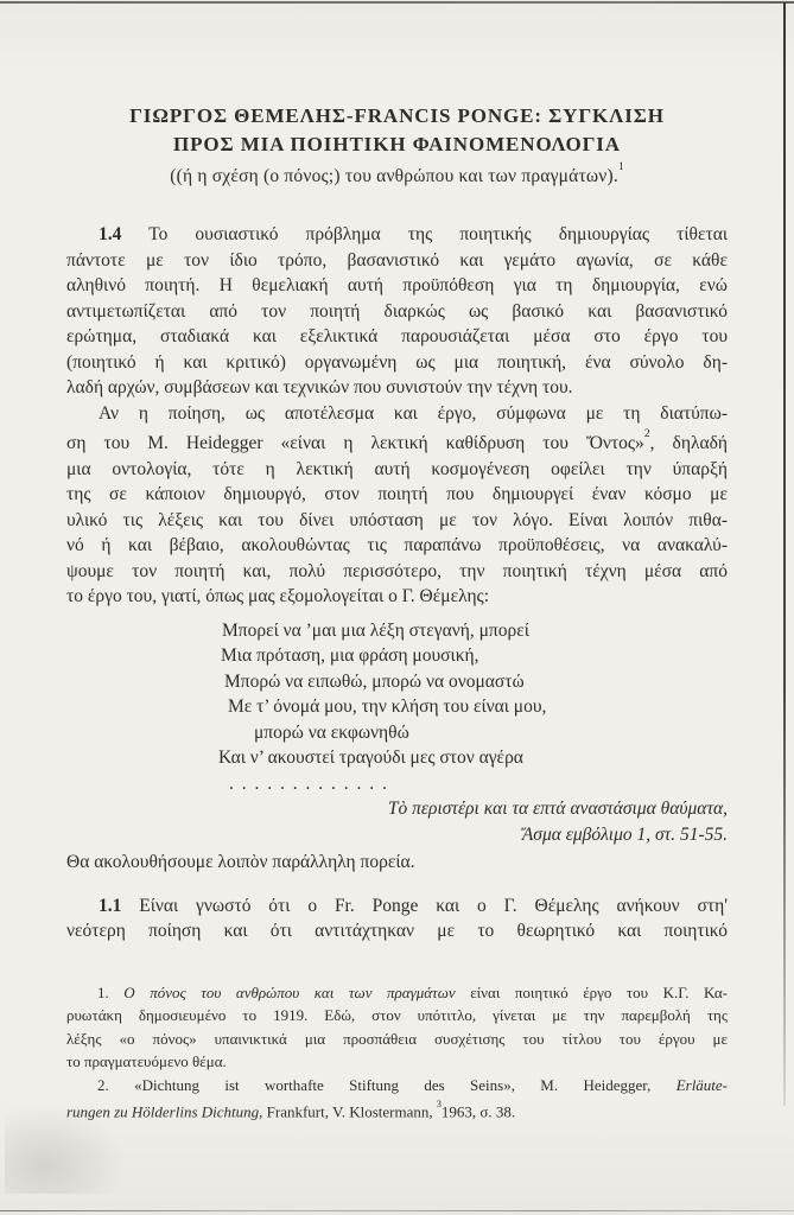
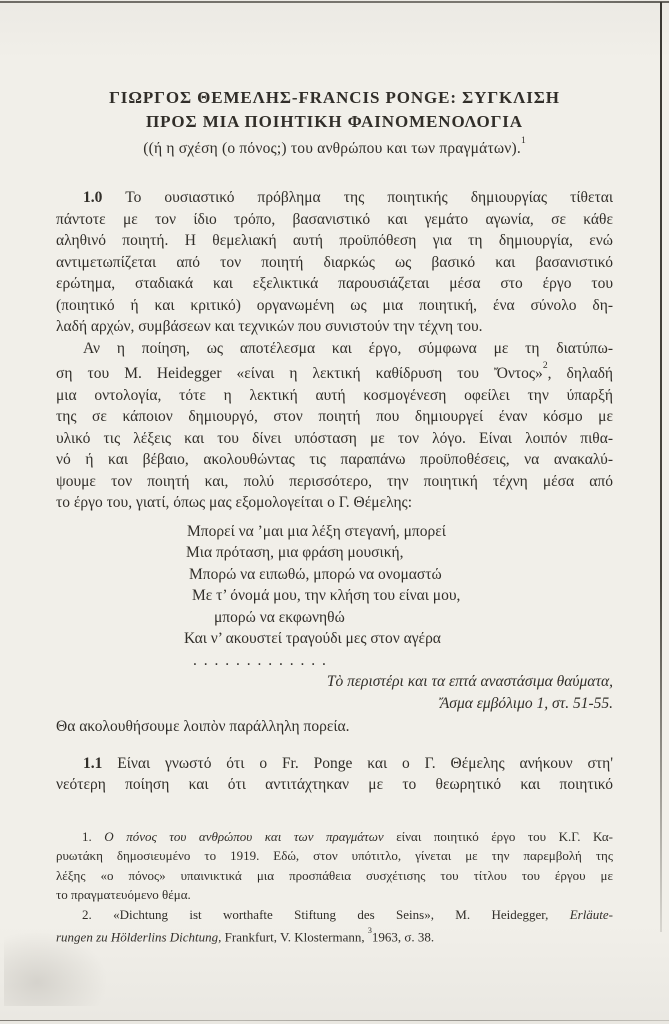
  ΓΙΩΡΓΟΣ ΘΕΜΕΛΗΣ-FRANCIS PONGE: ΣΥΓΚΛΙΣΗ
  ΠΡΟΣ ΜΙΑ ΠΟΙΗΤΙΚΗ ΦΑΙΝΟΜΕΝΟΛΟΓΙΑ
  ((ή η σχέση (ο πόνος;) του ανθρώπου και των πραγμάτων).1
- 1.4 Το ουσιαστικό πρόβλημα της ποιητικής δημιουργίας τίθεται
+ 1.0 Το ουσιαστικό πρόβλημα της ποιητικής δημιουργίας τίθεται
  πάντοτε με τον ίδιο τρόπο, βασανιστικό και γεμάτο αγωνία, σε κάθε
  αληθινό ποιητή. Η θεμελιακή αυτή προϋπόθεση για τη δημιουργία, ενώ
  αντιμετωπίζεται από τον ποιητή διαρκώς ως βασικό και βασανιστικό
  ερώτημα, σταδιακά και εξελικτικά παρουσιάζεται μέσα στο έργο του
  (ποιητικό ή και κριτικό) οργανωμένη ως μια ποιητική, ένα σύνολο δη-
  λαδή αρχών, συμβάσεων και τεχνικών που συνιστούν την τέχνη του.
  Αν η ποίηση, ως αποτέλεσμα και έργο, σύμφωνα με τη διατύπω-
  ση του M. Heidegger «είναι η λεκτική καθίδρυση του Ὄντος»2, δηλαδή
  μια οντολογία, τότε η λεκτική αυτή κοσμογένεση οφείλει την ύπαρξή
  της σε κάποιον δημιουργό, στον ποιητή που δημιουργεί έναν κόσμο με
  υλικό τις λέξεις και του δίνει υπόσταση με τον λόγο. Είναι λοιπόν πιθα-
  νό ή και βέβαιο, ακολουθώντας τις παραπάνω προϋποθέσεις, να ανακαλύ-
  ψουμε τον ποιητή και, πολύ περισσότερο, την ποιητική τέχνη μέσα από
  το έργο του, γιατί, όπως μας εξομολογείται ο Γ. Θέμελης:
  Μπορεί να ’μαι μια λέξη στεγανή, μπορεί
  Μια πρόταση, μια φράση μουσική,
  Μπορώ να ειπωθώ, μπορώ να ονομαστώ
  Με τ’ όνομά μου, την κλήση του είναι μου,
  μπορώ να εκφωνηθώ
  Και ν’ ακουστεί τραγούδι μες στον αγέρα
  . . . . . . . . . . . . .
  Τὸ περιστέρι και τα επτά αναστάσιμα θαύματα,
  Ἄσμα εμβόλιμο 1, στ. 51-55.
  Θα ακολουθήσουμε λοιπὸν παράλληλη πορεία.
  1.1 Είναι γνωστό ότι ο Fr. Ponge και ο Γ. Θέμελης ανήκουν στη'
  νεότερη ποίηση και ότι αντιτάχτηκαν με το θεωρητικό και ποιητικό
  1. Ο πόνος του ανθρώπου και των πραγμάτων είναι ποιητικό έργο του Κ.Γ. Κα-
  ρυωτάκη δημοσιευμένο το 1919. Εδώ, στον υπότιτλο, γίνεται με την παρεμβολή της
  λέξης «ο πόνος» υπαινικτικά μια προσπάθεια συσχέτισης του τίτλου του έργου με
  το πραγματευόμενο θέμα.
  2. «Dichtung ist worthafte Stiftung des Seins», M. Heidegger, Erläute-
  Hölderlins Dichtung, Frankfurt, V. Klostermann, 31963, σ. 38.
